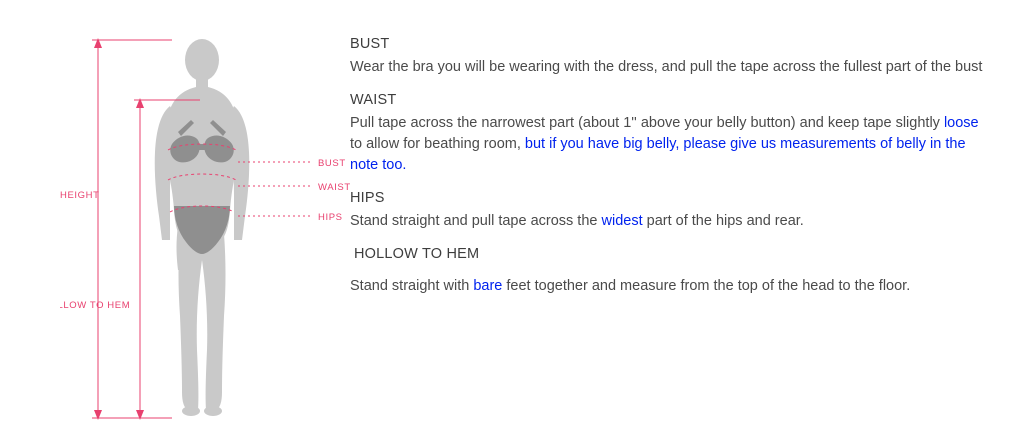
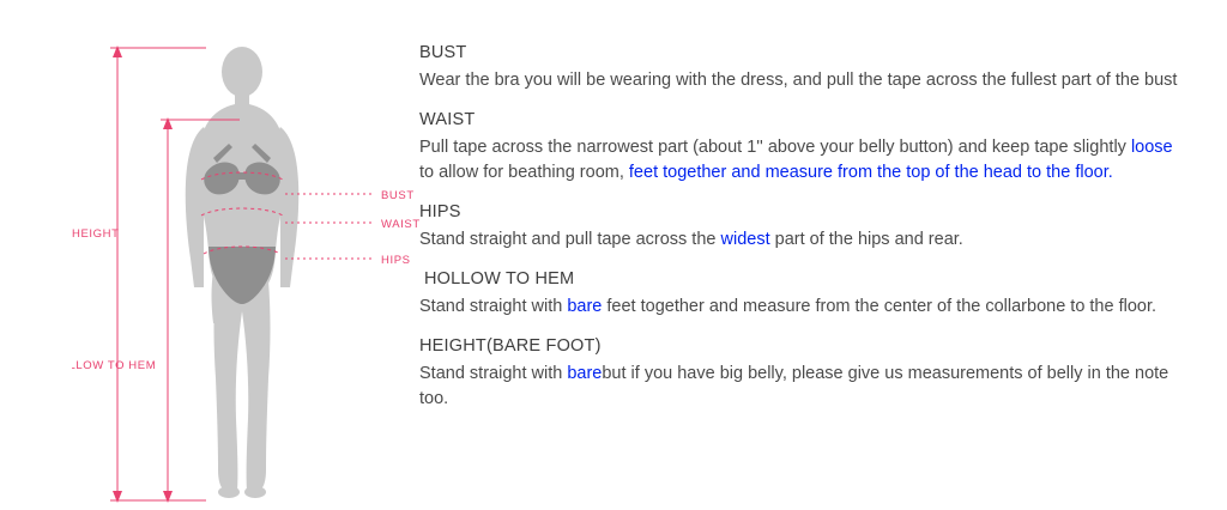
  BUST
  WAIST
  HIPS
  HEIGHT
  LLOW TO HEM
  BUST
  Wear the bra you will be wearing with the dress, and pull the tape across the fullest part of the bust
  WAIST
- Pull tape across the narrowest part (about 1'' above your belly button) and keep tape slightly loose to allow for beathing room, but if you have big belly, please give us measurements of belly in the note too.
+ Pull tape across the narrowest part (about 1'' above your belly button) and keep tape slightly loose to allow for beathing room, feet together and measure from the top of the head to the floor.
  HIPS
  Stand straight and pull tape across the widest part of the hips and rear.
  HOLLOW TO HEM
+ Stand straight with bare feet together and measure from the center of the collarbone to the floor.
+ HEIGHT(BARE FOOT)
- Stand straight with bare feet together and measure from the top of the head to the floor.
+ Stand straight with barebut if you have big belly, please give us measurements of belly in the note too.
